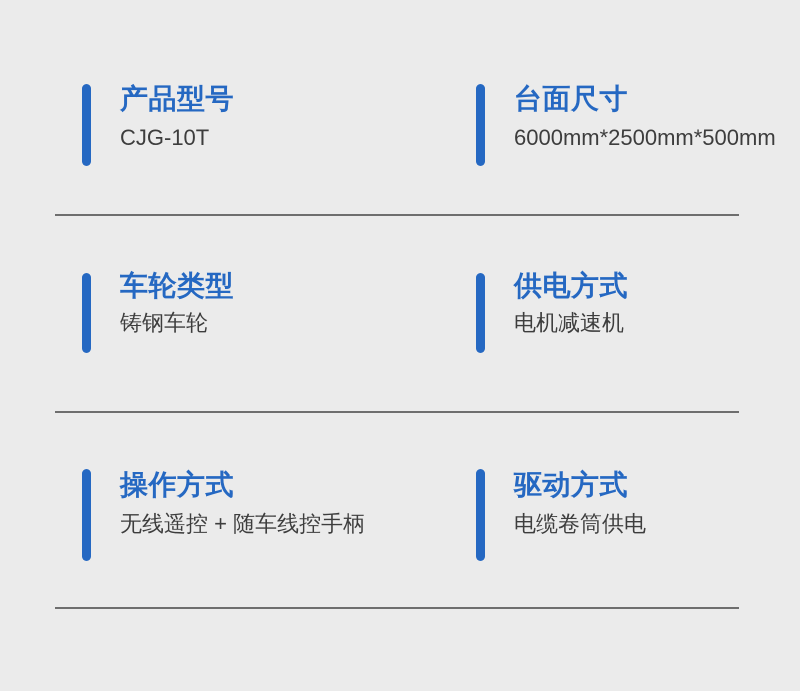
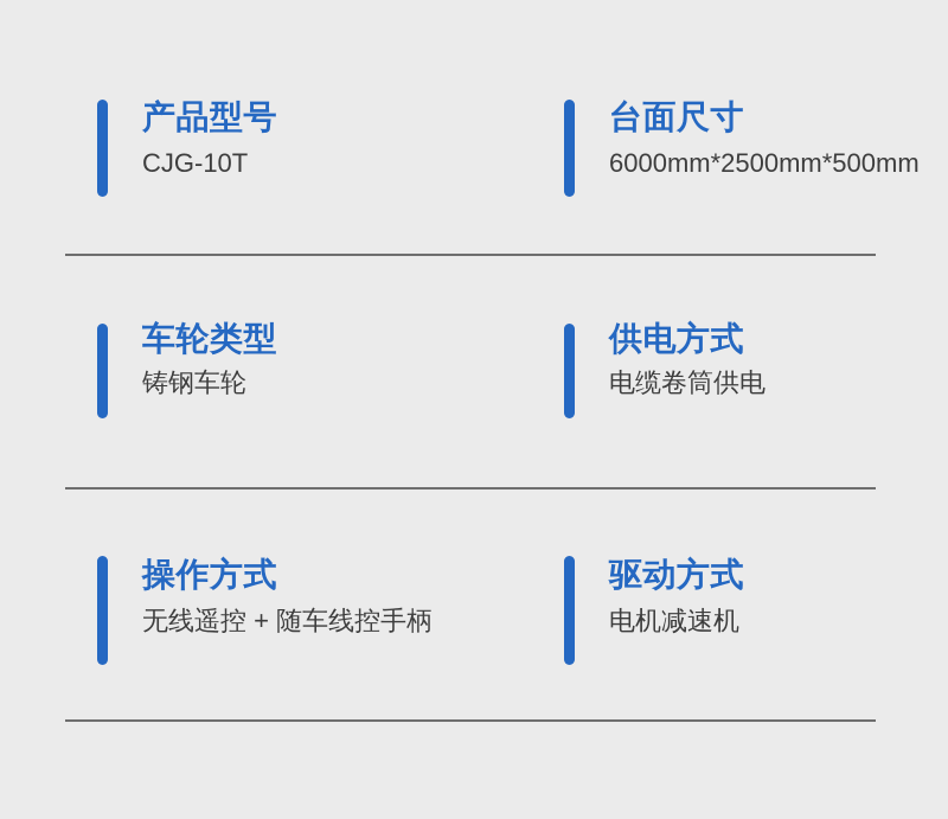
  产品型号
  CJG-10T
  台面尺寸
  6000mm*2500mm*500mm
  车轮类型
  铸钢车轮
  供电方式
- 电机减速机
+ 电缆卷筒供电
  操作方式
  无线遥控 + 随车线控手柄
  驱动方式
- 电缆卷筒供电
+ 电机减速机
